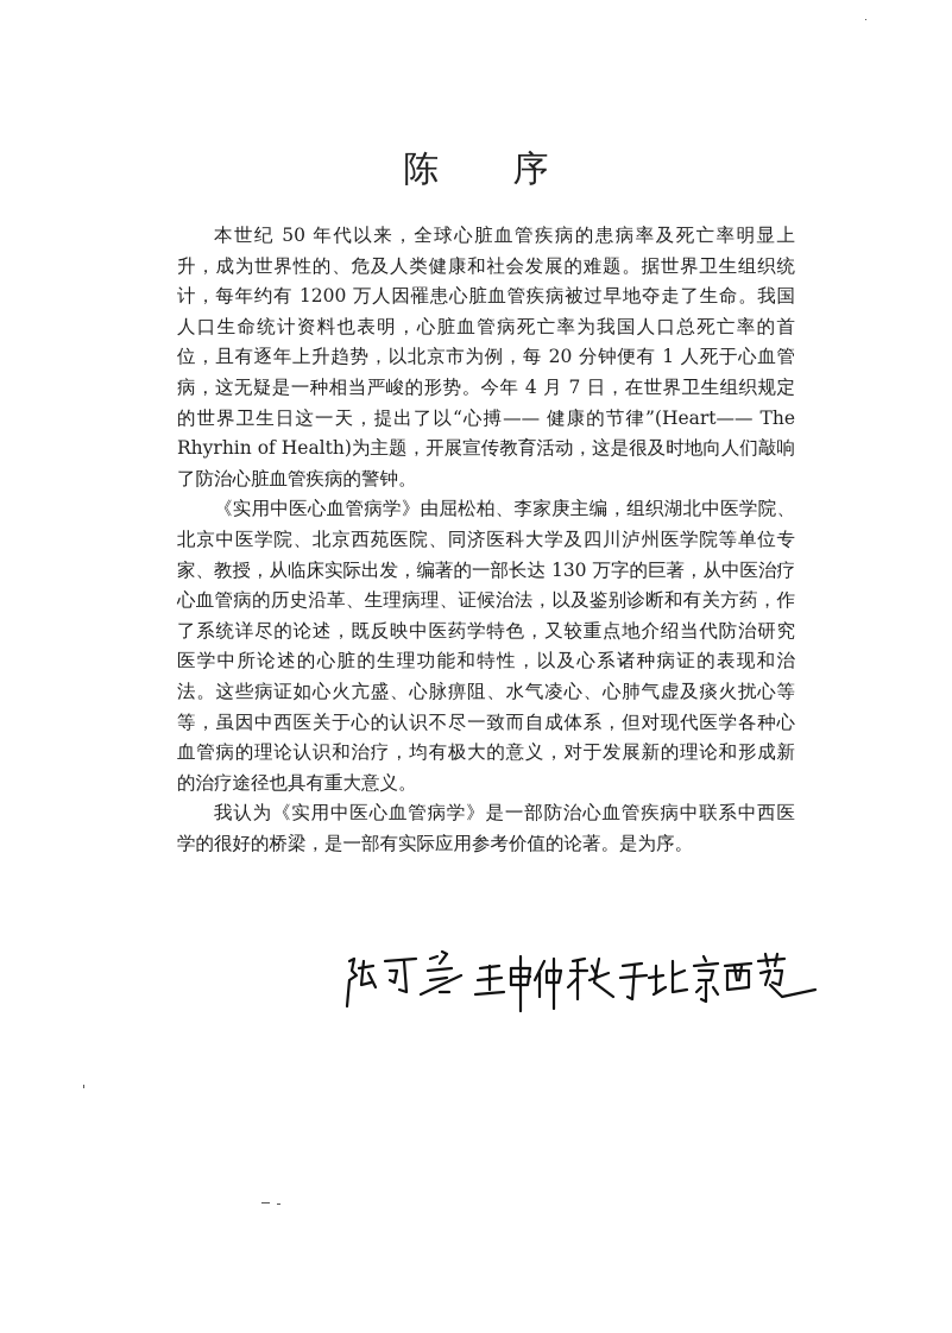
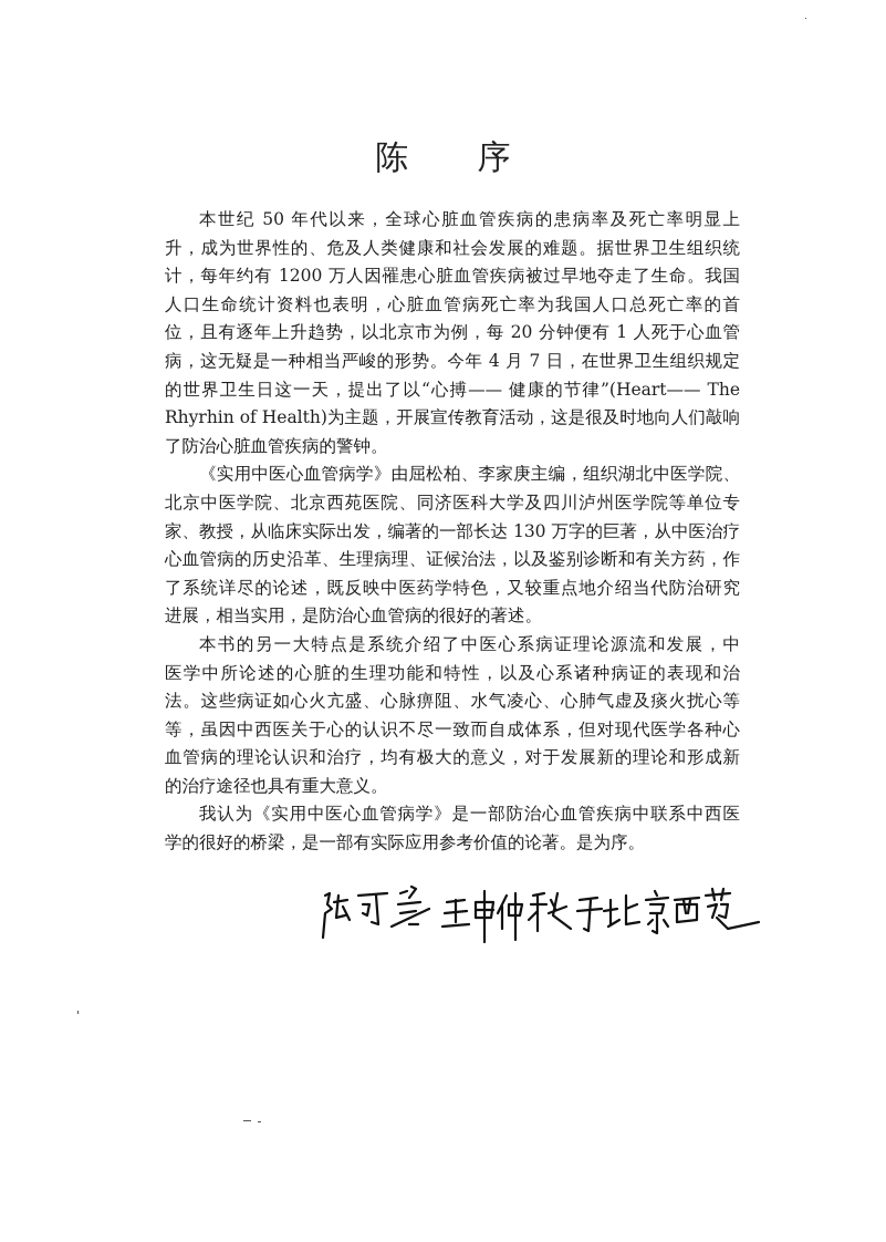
  陈 序
  本世纪 50 年代以来，全球心脏血管疾病的患病率及死亡率明显上
  升，成为世界性的、危及人类健康和社会发展的难题。据世界卫生组织统
  计，每年约有 1200 万人因罹患心脏血管疾病被过早地夺走了生命。我国
  人口生命统计资料也表明，心脏血管病死亡率为我国人口总死亡率的首
  位，且有逐年上升趋势，以北京市为例，每 20 分钟便有 1 人死于心血管
  病，这无疑是一种相当严峻的形势。今年 4 月 7 日，在世界卫生组织规定
  的世界卫生日这一天，提出了以“心搏—— 健康的节律”(Heart—— The
  Rhyrhin of Health)为主题，开展宣传教育活动，这是很及时地向人们敲响
  了防治心脏血管疾病的警钟。
  《实用中医心血管病学》由屈松柏、李家庚主编，组织湖北中医学院、
  北京中医学院、北京西苑医院、同济医科大学及四川泸州医学院等单位专
  家、教授，从临床实际出发，编著的一部长达 130 万字的巨著，从中医治疗
  心血管病的历史沿革、生理病理、证候治法，以及鉴别诊断和有关方药，作
  了系统详尽的论述，既反映中医药学特色，又较重点地介绍当代防治研究
+ 进展，相当实用，是防治心血管病的很好的著述。
+ 本书的另一大特点是系统介绍了中医心系病证理论源流和发展，中
  医学中所论述的心脏的生理功能和特性，以及心系诸种病证的表现和治
  法。这些病证如心火亢盛、心脉痹阻、水气凌心、心肺气虚及痰火扰心等
  等，虽因中西医关于心的认识不尽一致而自成体系，但对现代医学各种心
  血管病的理论认识和治疗，均有极大的意义，对于发展新的理论和形成新
  的治疗途径也具有重大意义。
  我认为《实用中医心血管病学》是一部防治心血管疾病中联系中西医
  学的很好的桥梁，是一部有实际应用参考价值的论著。是为序。
